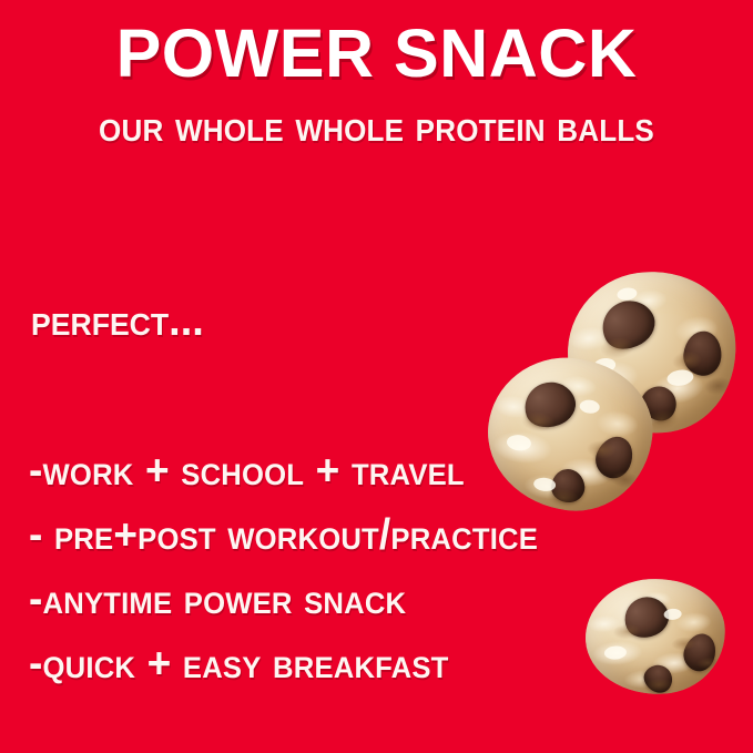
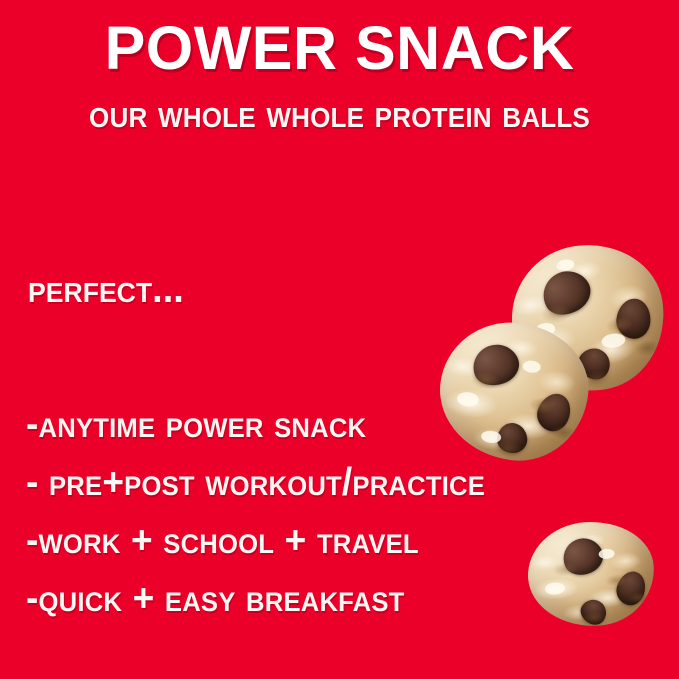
  POWER SNACK
  our whole whole protein balls
  perfect...
- -work + school + travel
+ -anytime power snack
  - pre+post workout/practice
- -anytime power snack
+ -work + school + travel
  -quick + easy breakfast
